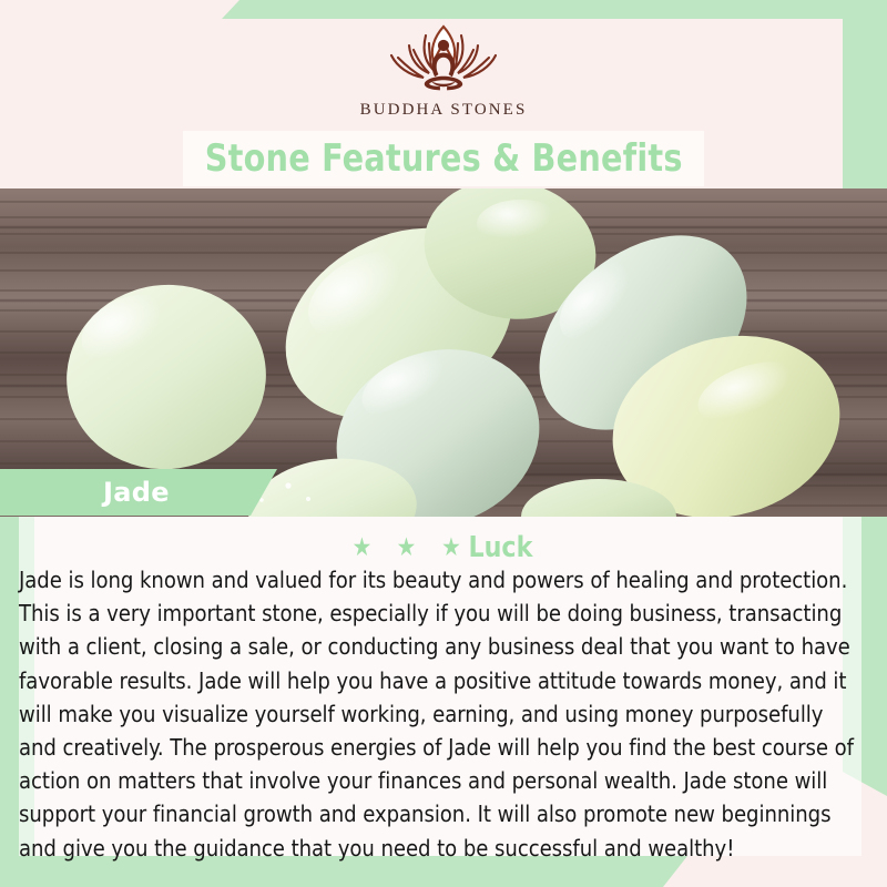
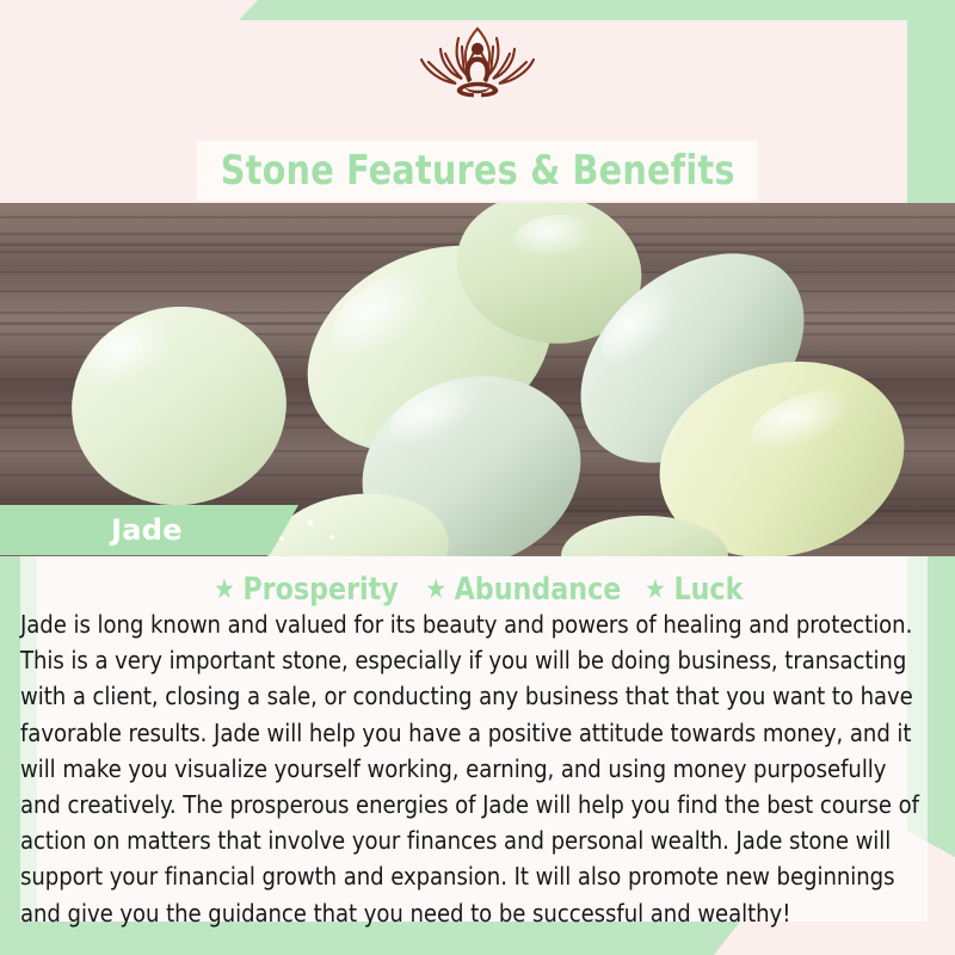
- BUDDHA STONES
  Stone Features & Benefits
  Jade
  ★
+ Prosperity
  ★
+ Abundance
  ★
  Luck
- Jade is long known and valued for its beauty and powers of healing and protection. This is a very important stone, especially if you will be doing business, transacting with a client, closing a sale, or conducting any business deal that you want to have favorable results. Jade will help you have a positive attitude towards money, and it will make you visualize yourself working, earning, and using money purposefully and creatively. The prosperous energies of Jade will help you find the best course of action on matters that involve your finances and personal wealth. Jade stone will support your financial growth and expansion. It will also promote new beginnings and give you the guidance that you need to be successful and wealthy!
+ Jade is long known and valued for its beauty and powers of healing and protection. This is a very important stone, especially if you will be doing business, transacting with a client, closing a sale, or conducting any business that that you want to have favorable results. Jade will help you have a positive attitude towards money, and it will make you visualize yourself working, earning, and using money purposefully and creatively. The prosperous energies of Jade will help you find the best course of action on matters that involve your finances and personal wealth. Jade stone will support your financial growth and expansion. It will also promote new beginnings and give you the guidance that you need to be successful and wealthy!
